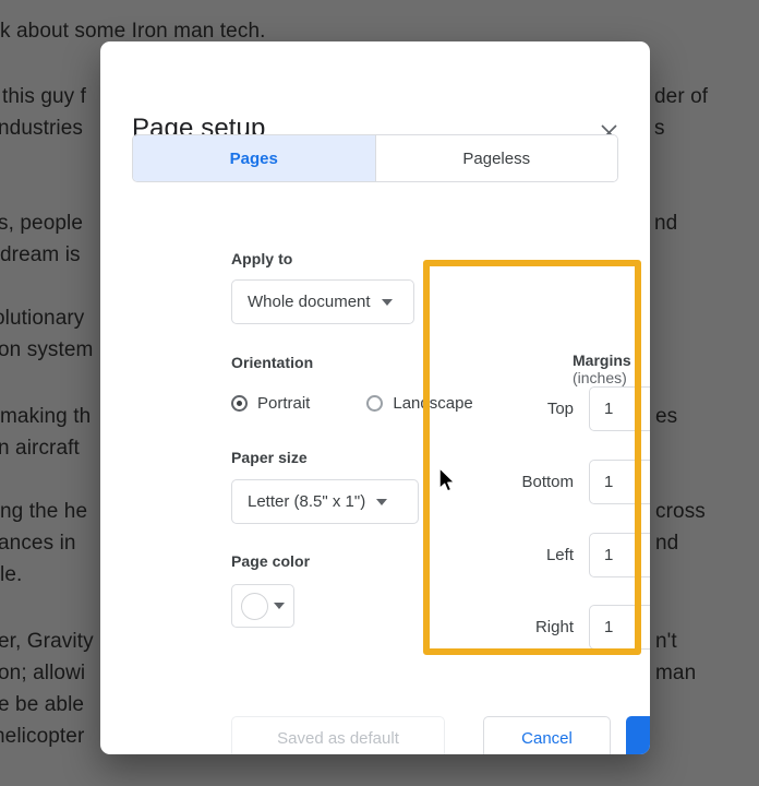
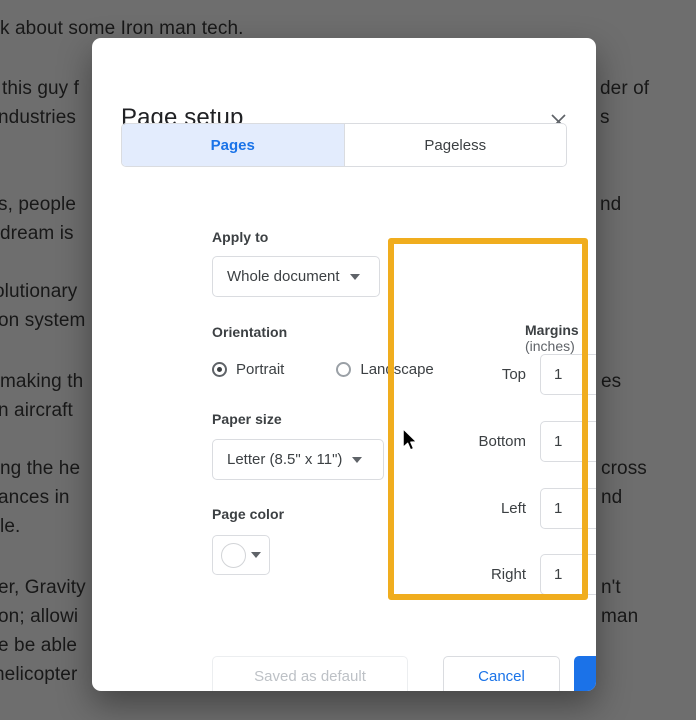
  k about some Iron man tech.
  this guy f
  ndustries
  der of
  s
  s, people
  dream is
  nd
  lutionary
  on system
  making th
  n aircraft
  es
  ng the he
  ances in
  le.
  cross
  nd
  er, Gravity
  on; allowi
  e be able
  elicopter
  n't
  man
  Page setup
  Pages
  Pageless
  Apply to
  Whole document
  Orientation
  Portrait
  Landscape
  Paper size
- Letter (8.5" x 1")
+ Letter (8.5" x 11")
  Page color
  Margins (inches)
  Top
  1
  Bottom
  1
  Left
  1
  Right
  1
  Saved as default
  Cancel
